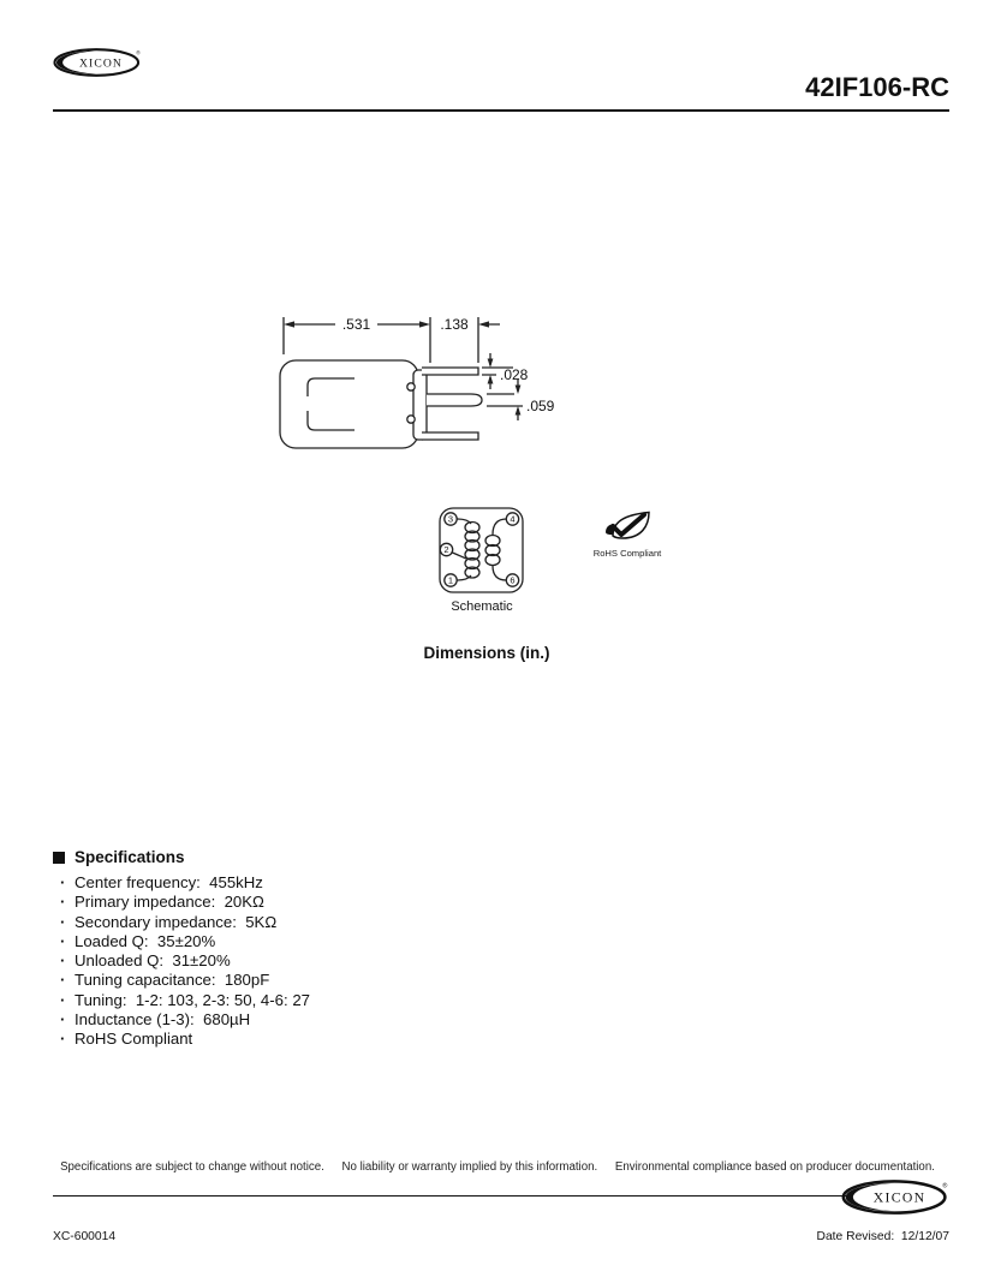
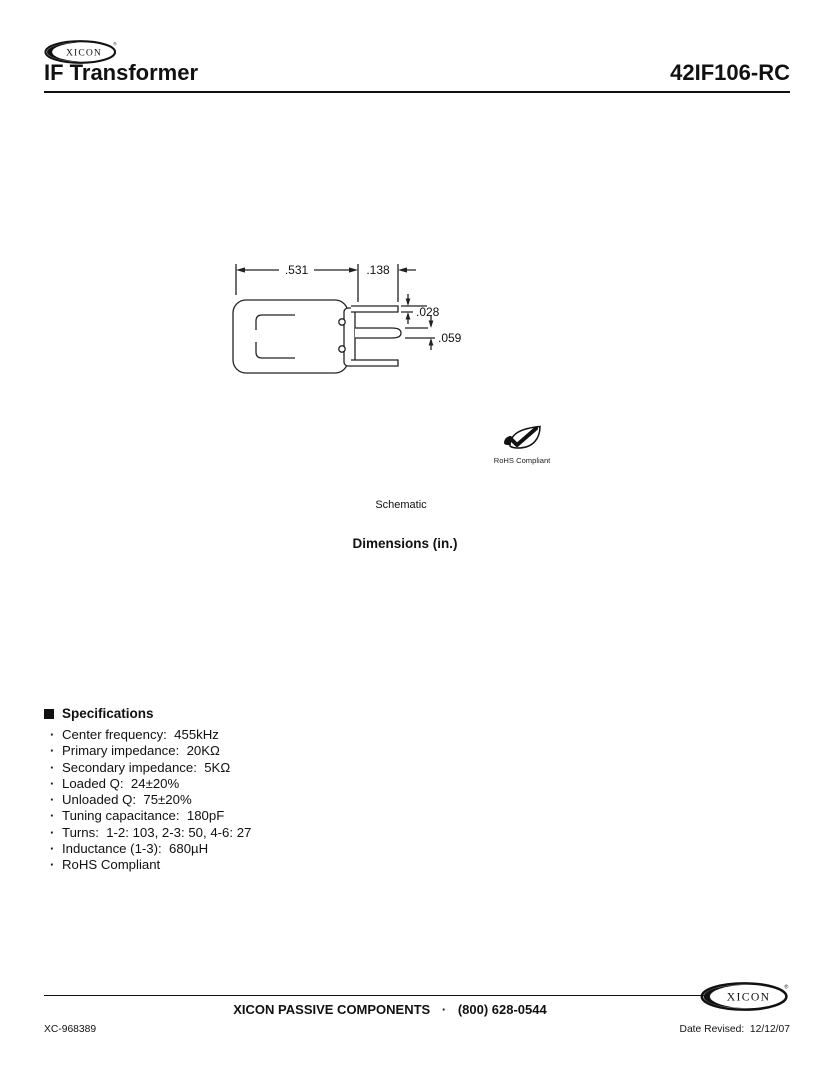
  XICON
+ IF Transformer
  42IF106-RC
  .531
  .138
  .028
  .059
- 3
- 2
- 1
- 4
- 6
  Schematic
  RoHS Compliant
  Dimensions (in.)
  Specifications
  Center frequency: 455kHz
  Primary impedance: 20KΩ
  Secondary impedance: 5KΩ
- Loaded Q: 35±20%
+ Loaded Q: 24±20%
- Unloaded Q: 31±20%
+ Unloaded Q: 75±20%
  Tuning capacitance: 180pF
- Tuning: 1-2: 103, 2-3: 50, 4-6: 27
+ Turns: 1-2: 103, 2-3: 50, 4-6: 27
  Inductance (1-3): 680µH
  RoHS Compliant
- Specifications are subject to change without notice. No liability or warranty implied by this information. Environmental compliance based on producer documentation.
  XICON
+ XICON PASSIVE COMPONENTS · (800) 628-0544
- XC-600014
+ XC-968389
  Date Revised: 12/12/07
